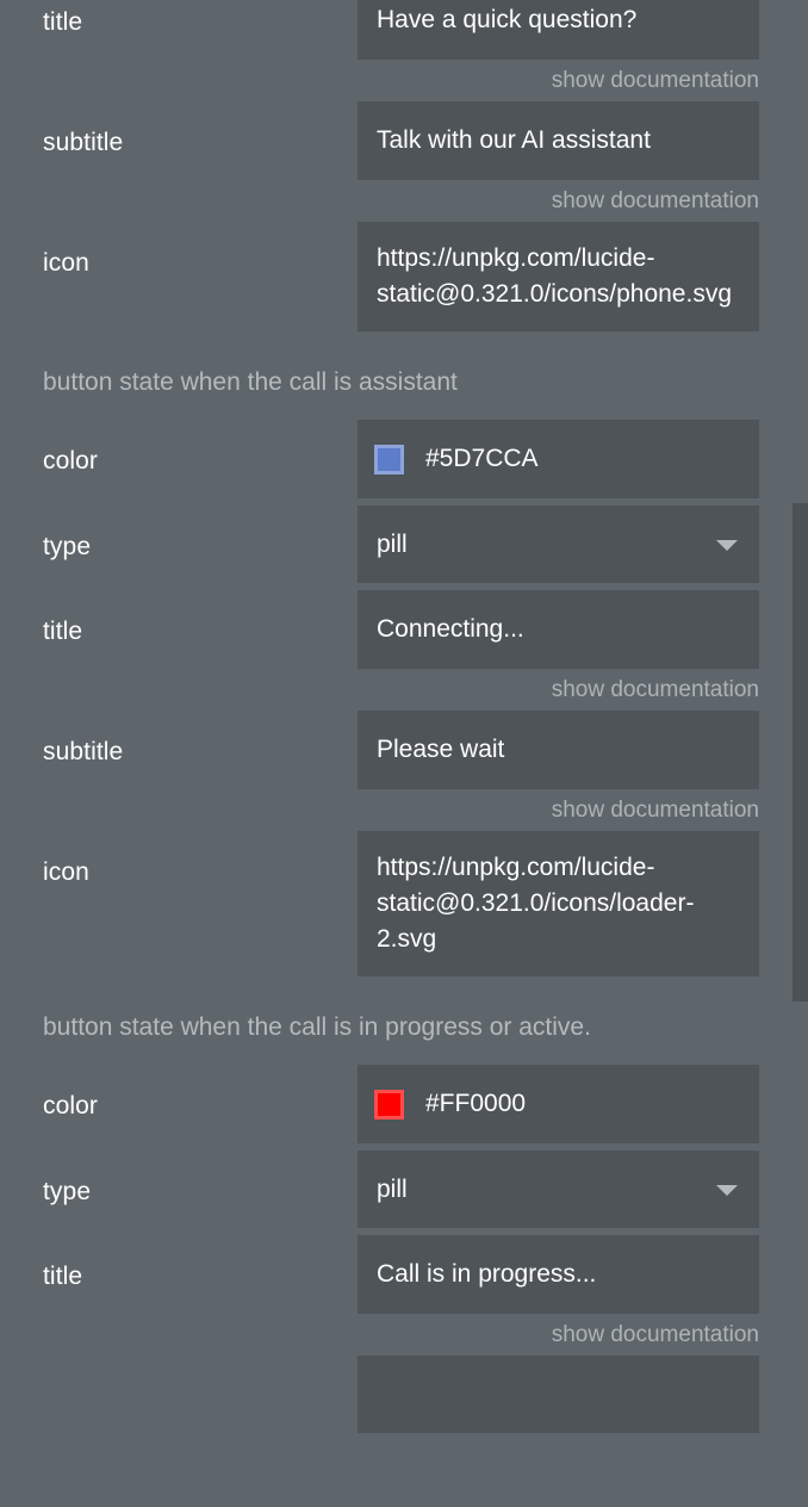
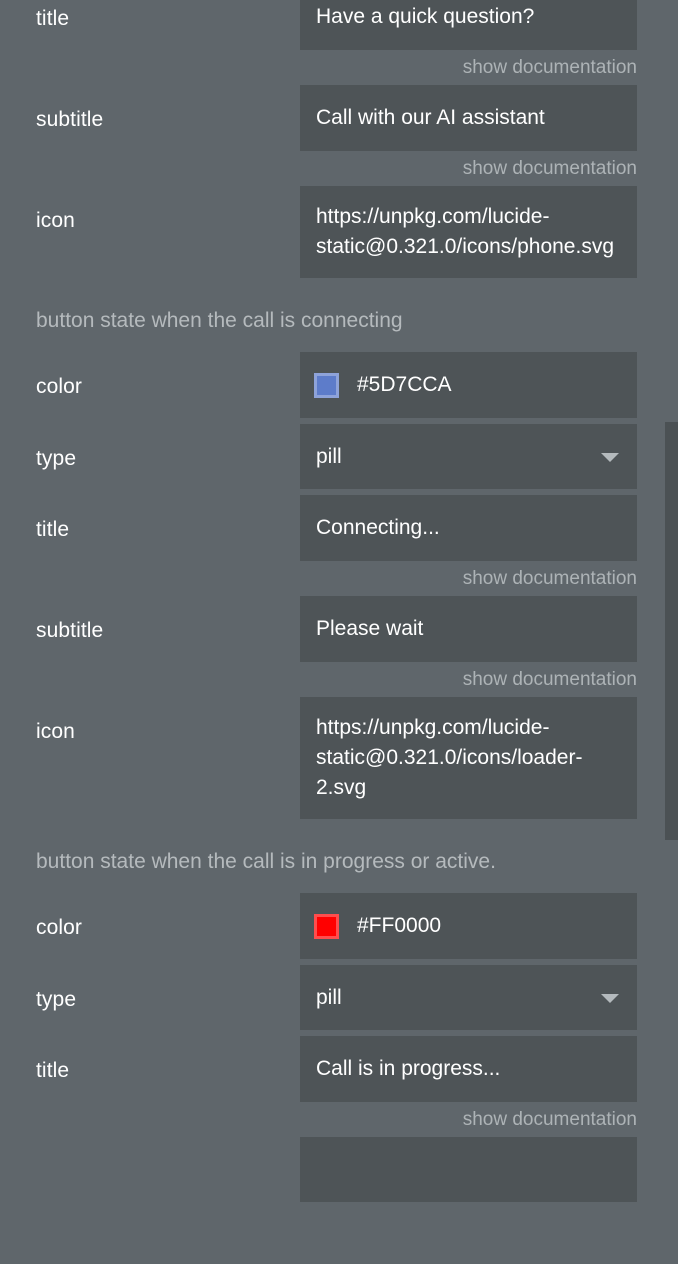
  title
  Have a quick question?
  show documentation
  subtitle
- Talk with our AI assistant
+ Call with our AI assistant
  show documentation
  icon
  https://unpkg.com/lucide-static@0.321.0/icons/phone.svg
- button state when the call is assistant
+ button state when the call is connecting
  color
  #5D7CCA
  type
  pill
  title
  Connecting...
  show documentation
  subtitle
  Please wait
  show documentation
  icon
  https://unpkg.com/lucide-static@0.321.0/icons/loader-2.svg
  button state when the call is in progress or active.
  color
  #FF0000
  type
  pill
  title
  Call is in progress...
  show documentation
